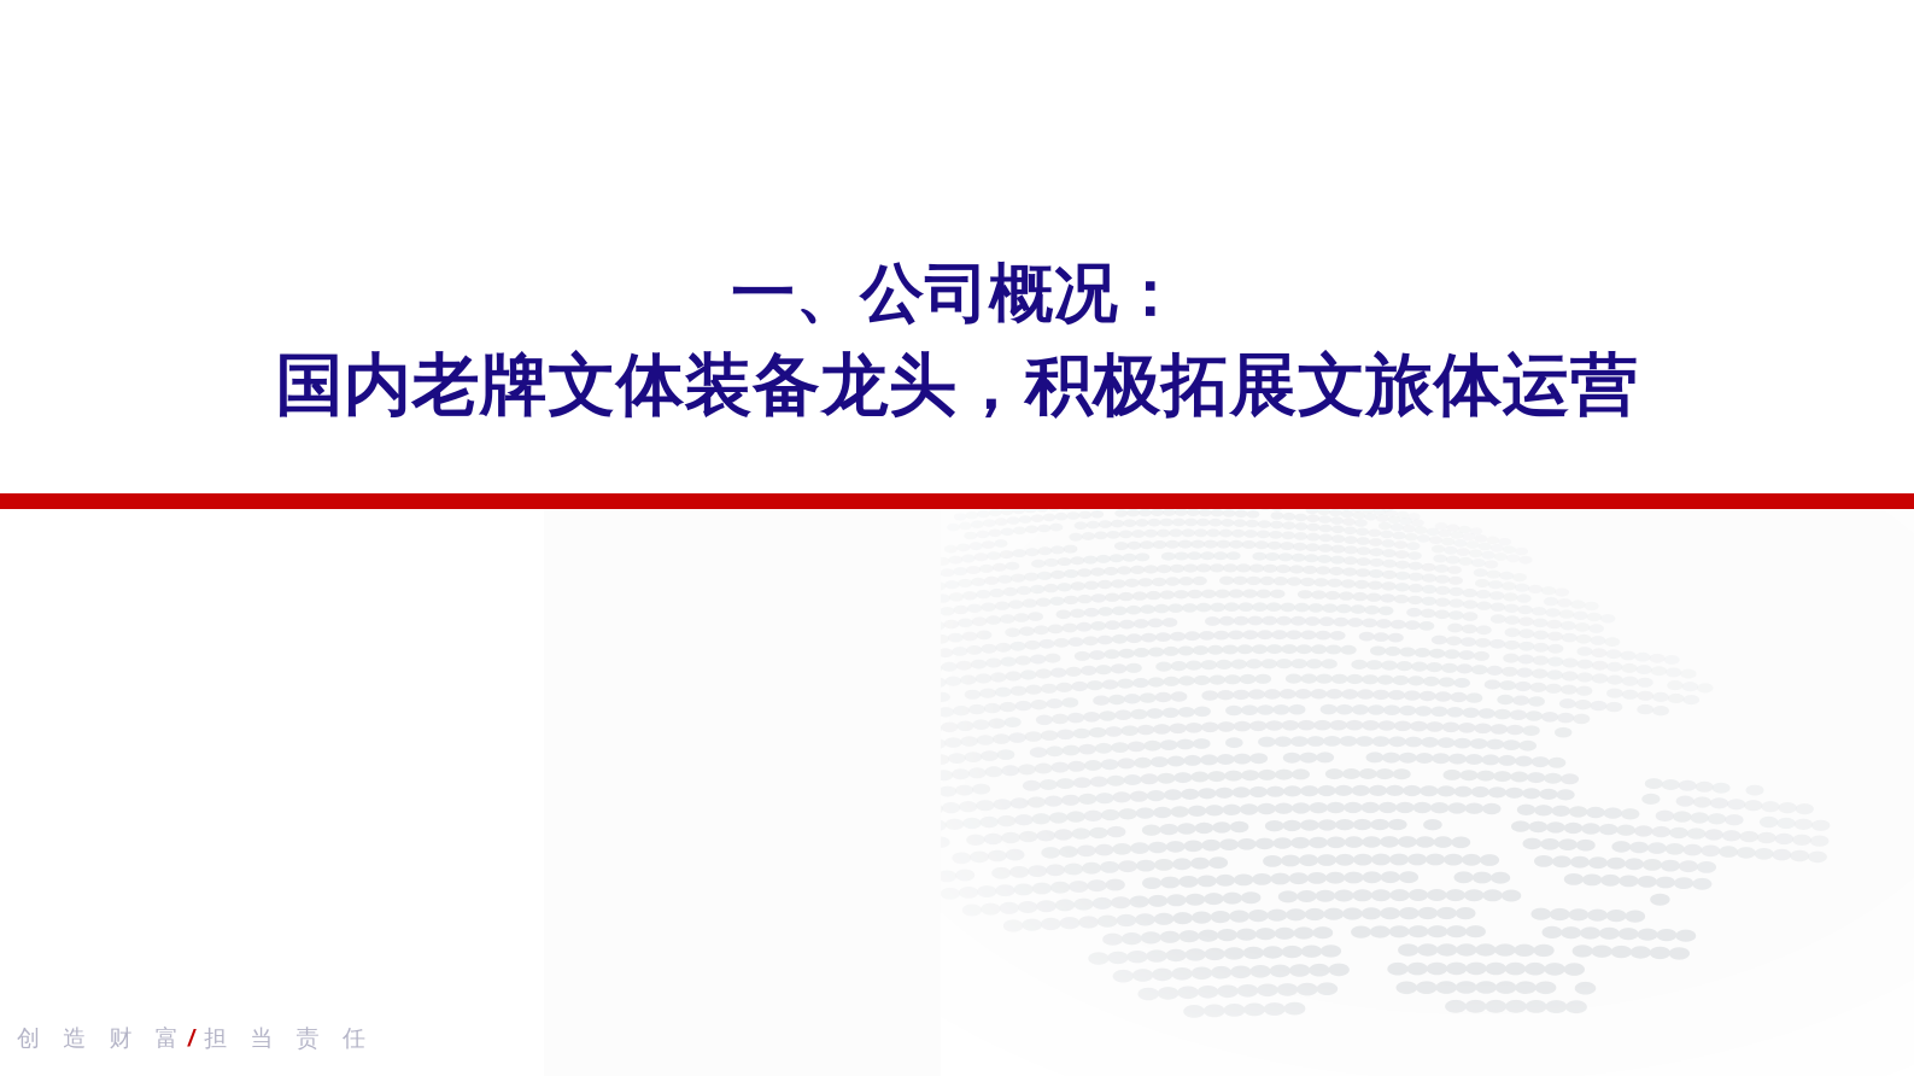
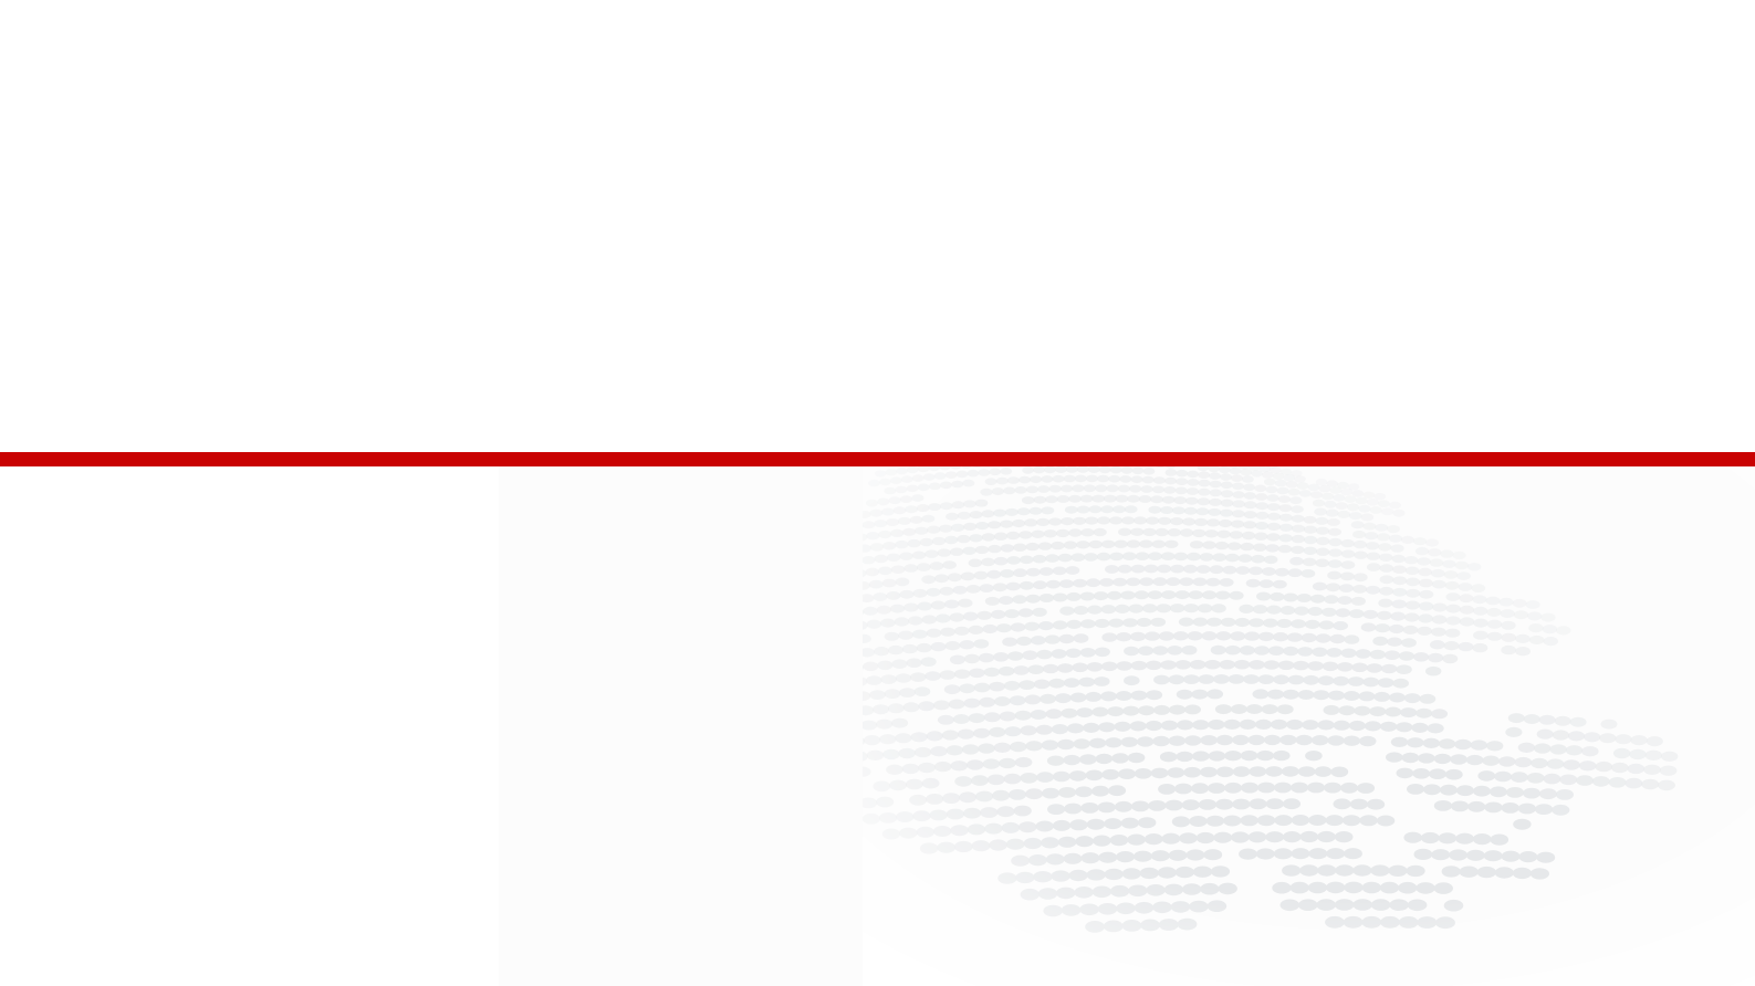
- 一、公司概况：
- 国内老牌文体装备龙头，积极拓展文旅体运营
- 创 造 财 富
- /
- 担 当 责 任
